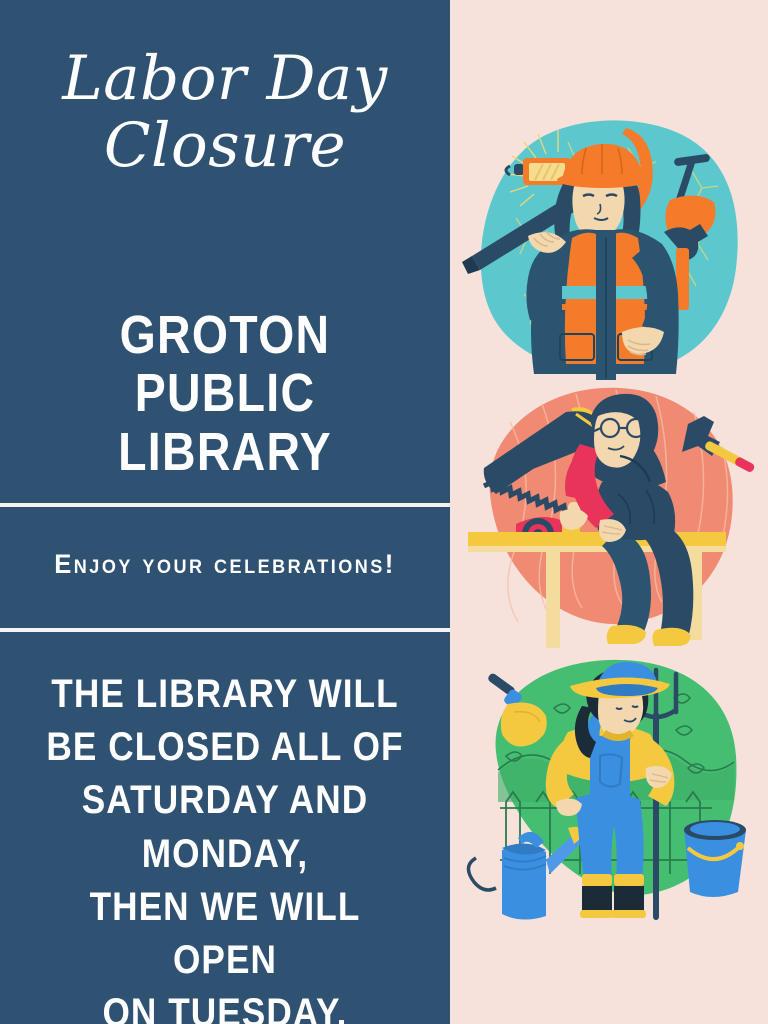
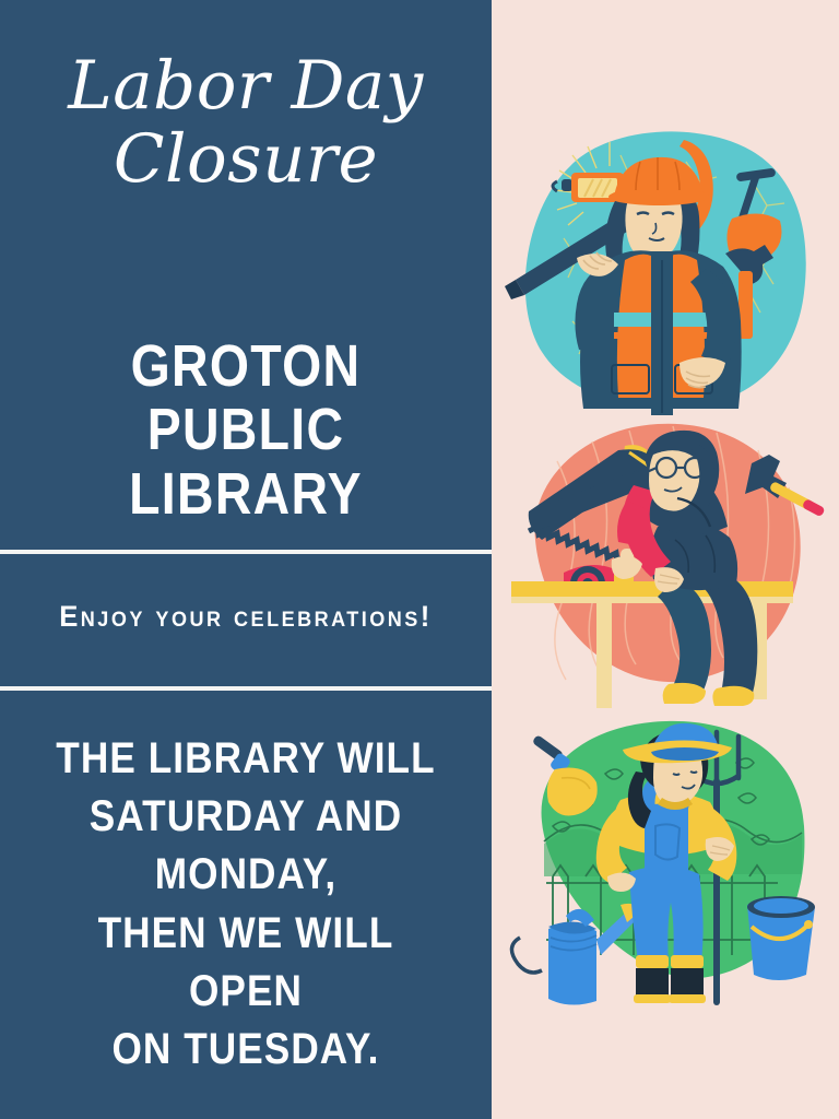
  Labor Day
  Closure
  GROTON PUBLIC
  LIBRARY
  Enjoy your celebrations!
  THE LIBRARY WILL
- BE CLOSED ALL OF
  SATURDAY AND MONDAY,
  THEN WE WILL OPEN
  ON TUESDAY.
